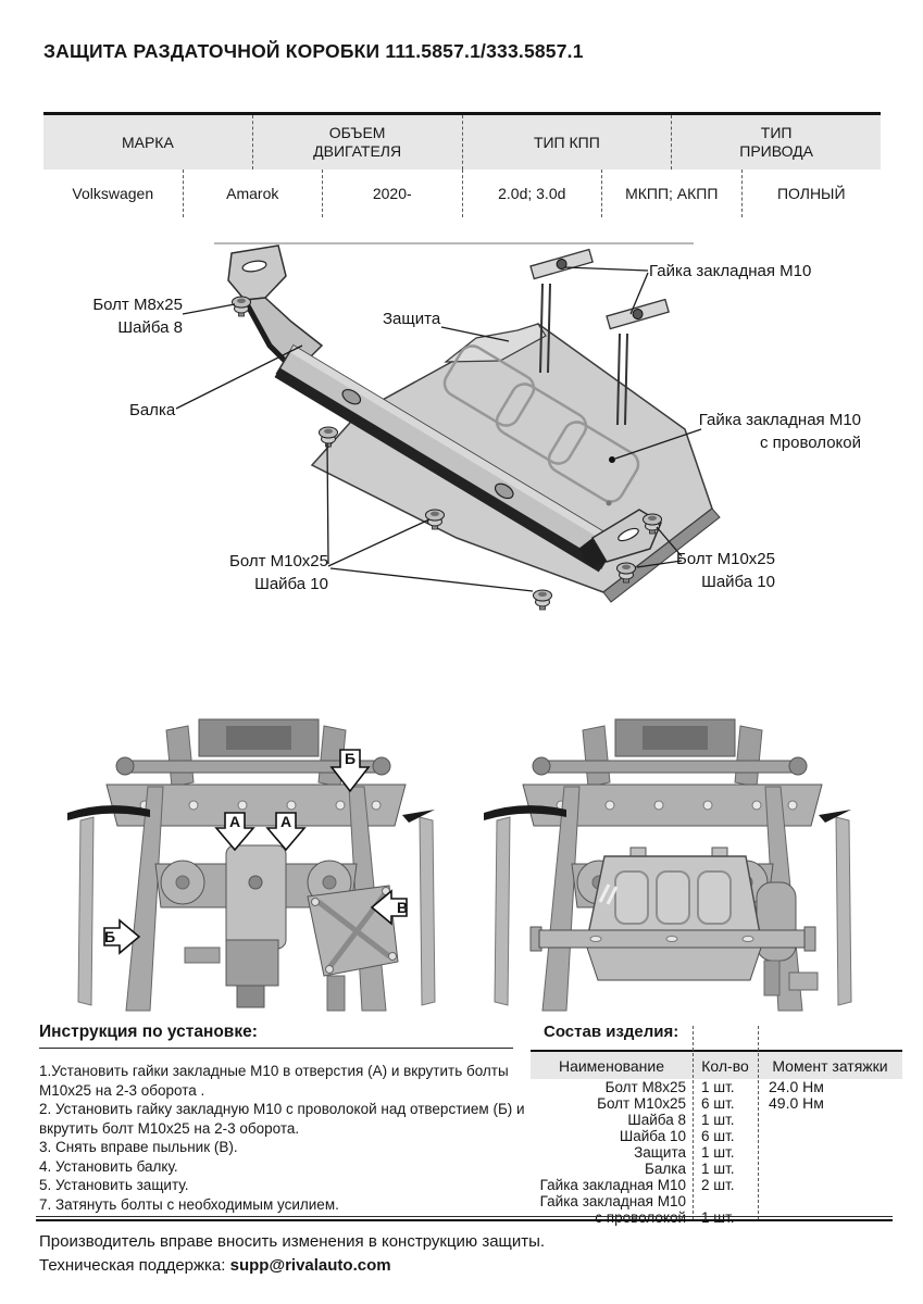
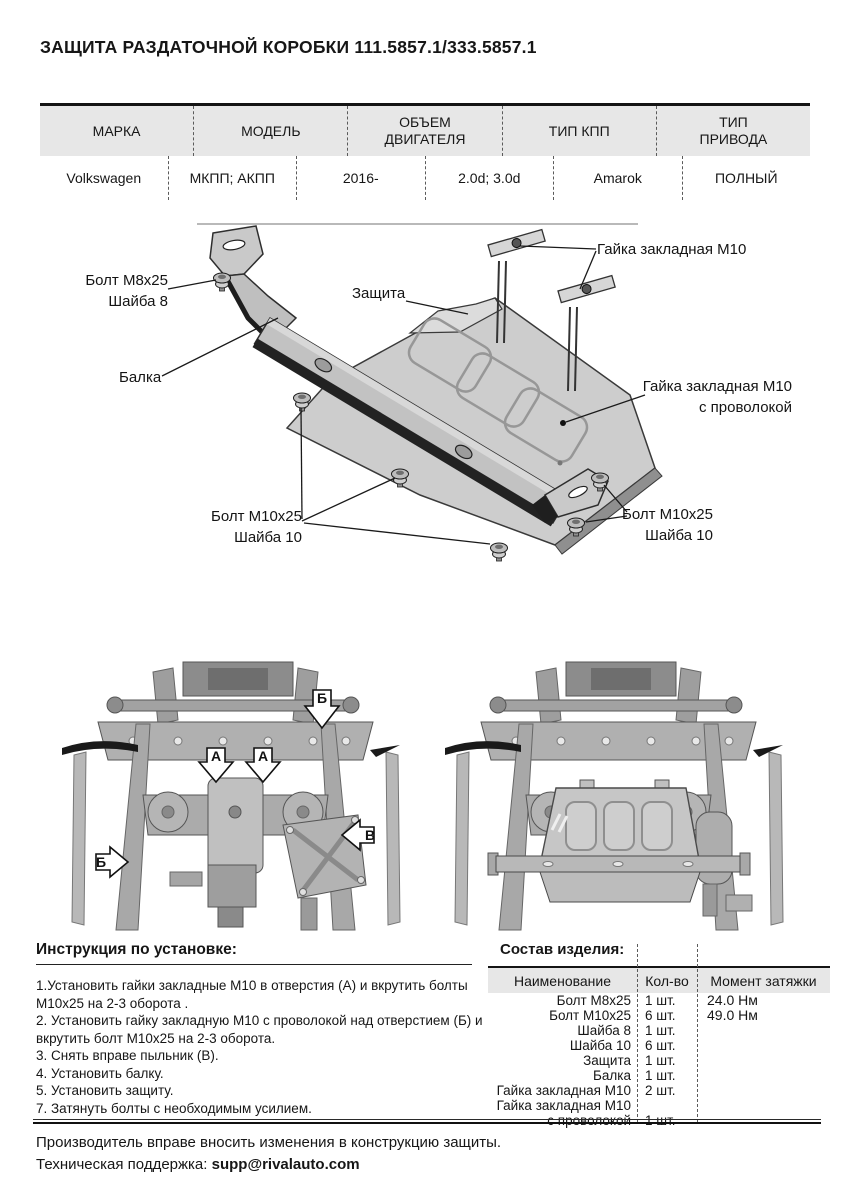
  ЗАЩИТА РАЗДАТОЧНОЙ КОРОБКИ 111.5857.1/333.5857.1
  МАРКА
+ МОДЕЛЬ
  ОБЪЕМ
  ДВИГАТЕЛЯ
  ТИП КПП
  ТИП
  ПРИВОДА
  Volkswagen
- Amarok
+ МКПП; АКПП
- 2020-
+ 2016-
  2.0d; 3.0d
- МКПП; АКПП
+ Amarok
  ПОЛНЫЙ
  Гайка закладная М10
  Болт М8х25
  Шайба 8
  Защита
  Балка
  Гайка закладная М10
  с проволокой
  Болт М10х25
  Шайба 10
  Болт М10х25
  Шайба 10
  Б
  А
  А
  В
  Б
  Инструкция по установке:
  1.Установить гайки закладные М10 в отверстия (А) и вкрутить болты М10х25 на 2-3 оборота .
  2. Установить гайку закладную М10 с проволокой над отверстием (Б) и вкрутить болт М10х25 на 2-3 оборота.
  3. Снять вправе пыльник (В).
  4. Установить балку.
  5. Установить защиту.
  7. Затянуть болты с необходимым усилием.
  Состав изделия:
  Наименование
  Кол-во
  Момент затяжки
  Болт М8х25
  1 шт.
  24.0 Нм
  Болт М10х25
  6 шт.
  49.0 Нм
  Шайба 8
  1 шт.
  Шайба 10
  6 шт.
  Защита
  1 шт.
  Балка
  1 шт.
  Гайка закладная М10
  2 шт.
  Гайка закладная М10 с проволокой
  1 шт.
  Производитель вправе вносить изменения в конструкцию защиты.
  Техническая поддержка: supp@rivalauto.com
